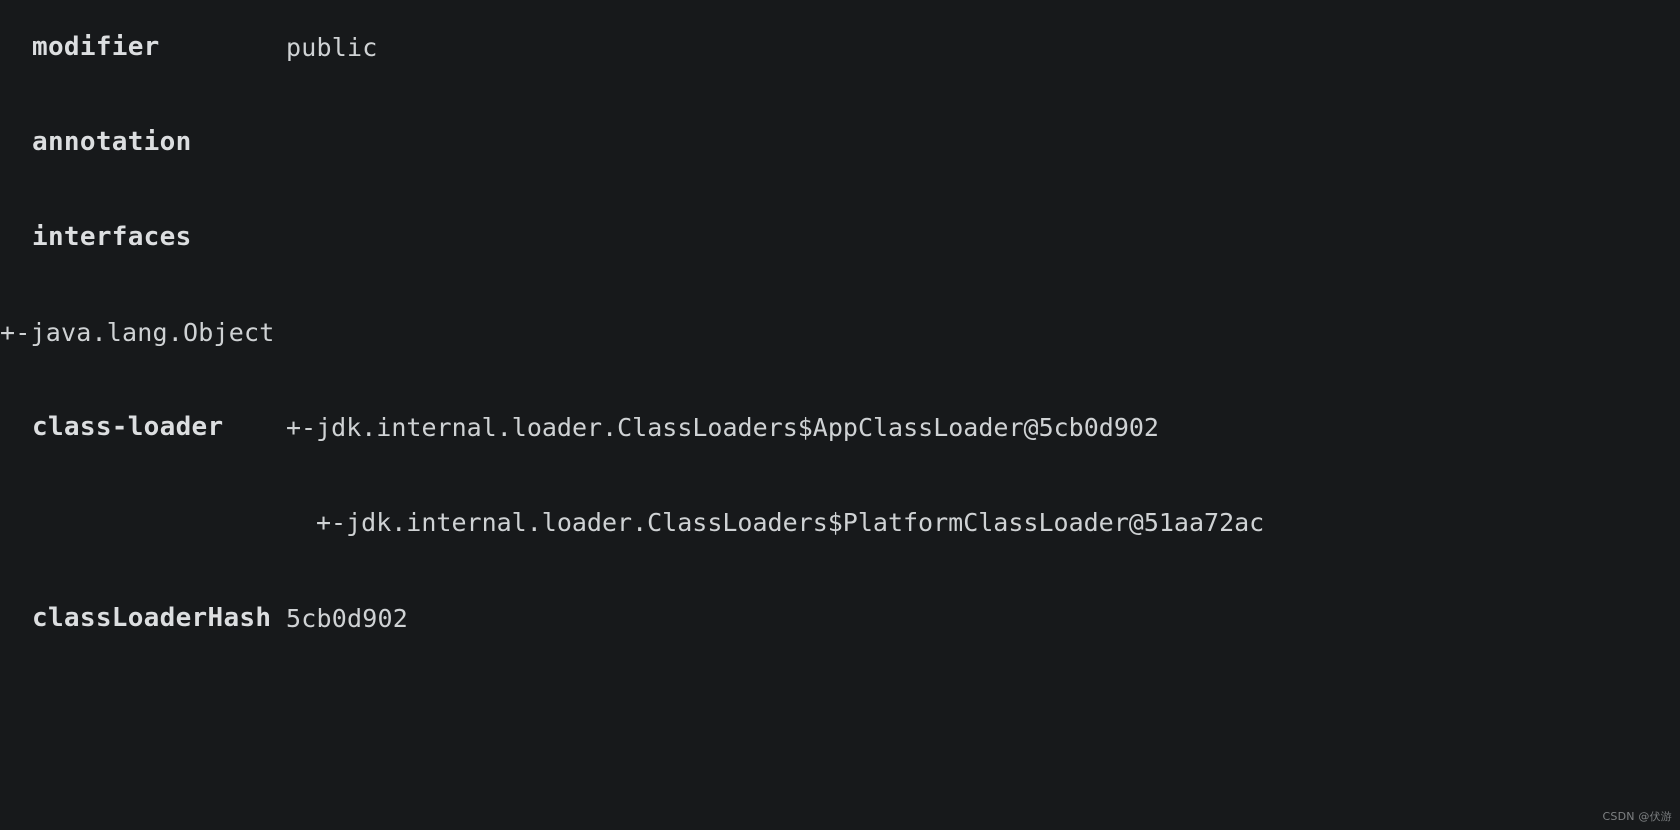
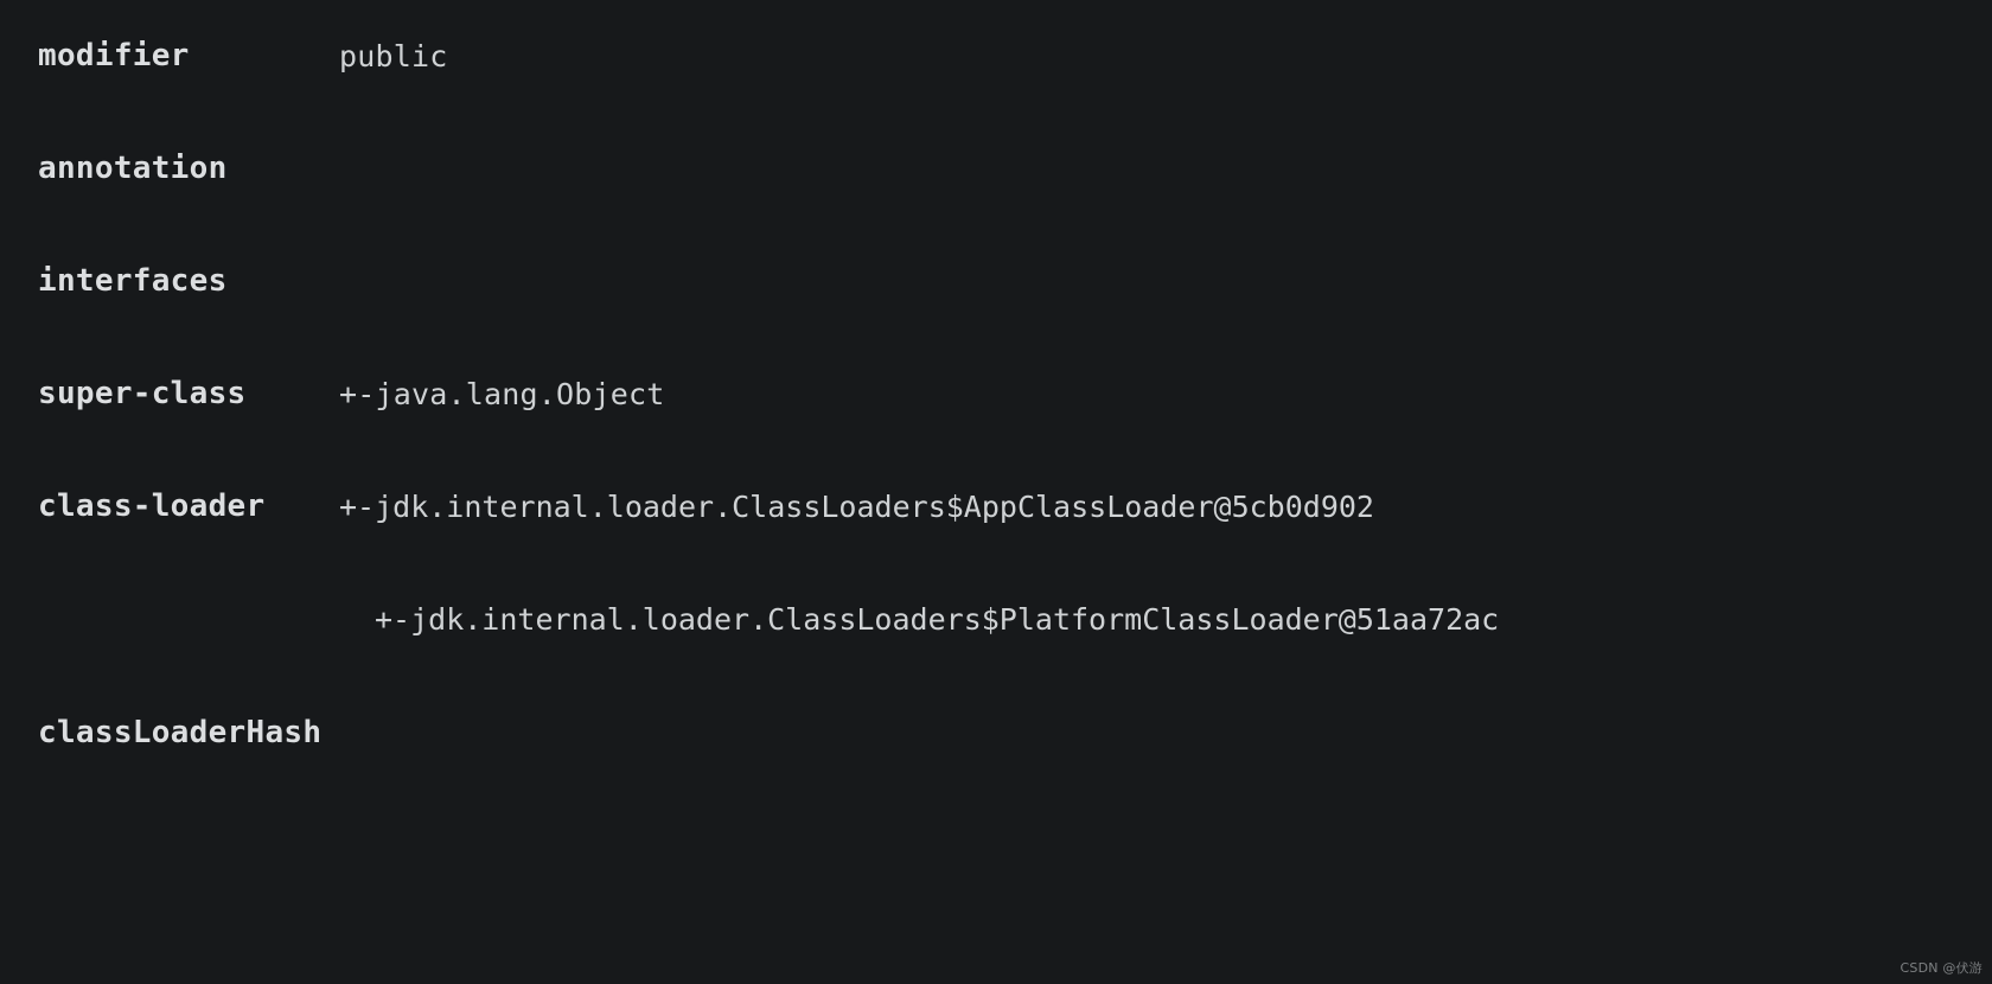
  modifier
  public
  annotation
  interfaces
+ super-class
  +-java.lang.Object
  class-loader
  +-jdk.internal.loader.ClassLoaders$AppClassLoader@5cb0d902
  +-jdk.internal.loader.ClassLoaders$PlatformClassLoader@51aa72ac
  classLoaderHash
- 5cb0d902
  CSDN @伏游
